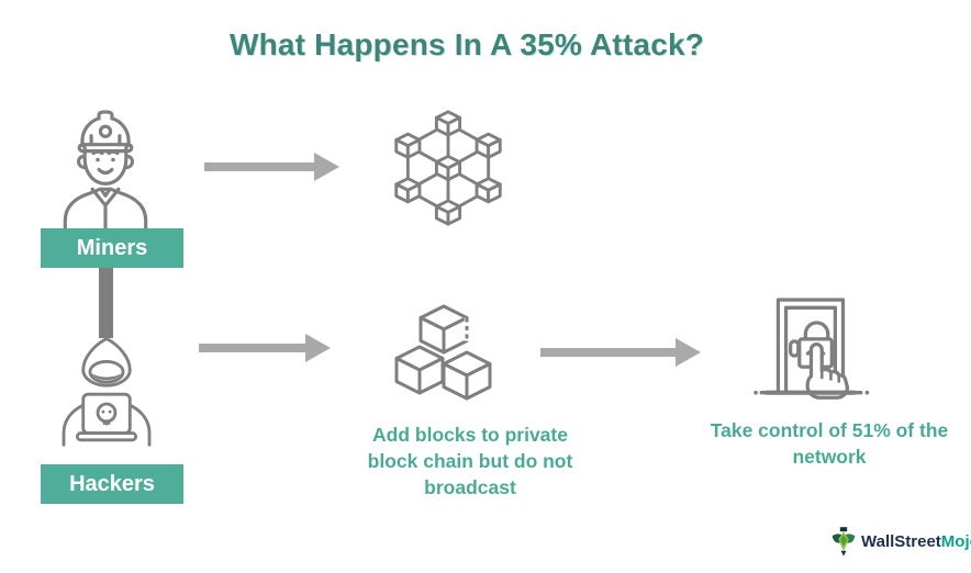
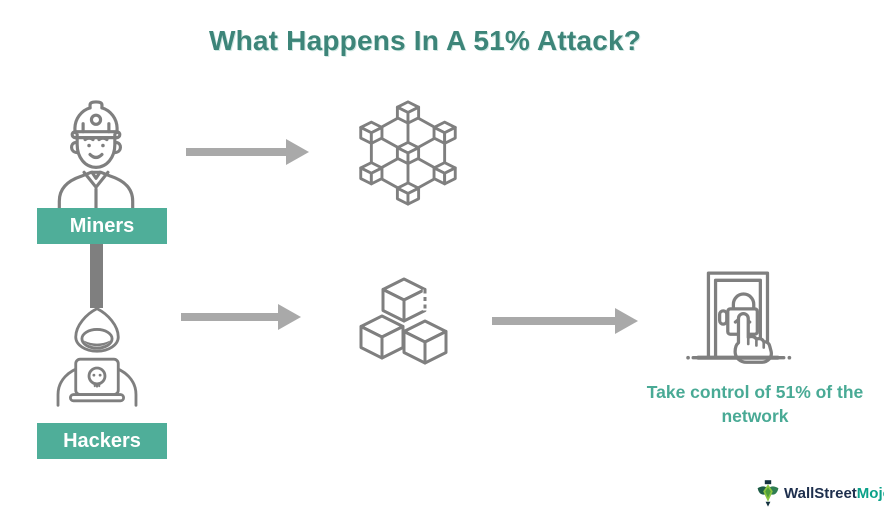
- What Happens In A 35% Attack?
+ What Happens In A 51% Attack?
  Miners
  Hackers
- Add blocks to private block chain but do not broadcast
  Take control of 51% of the network
  WallStreetMoj
